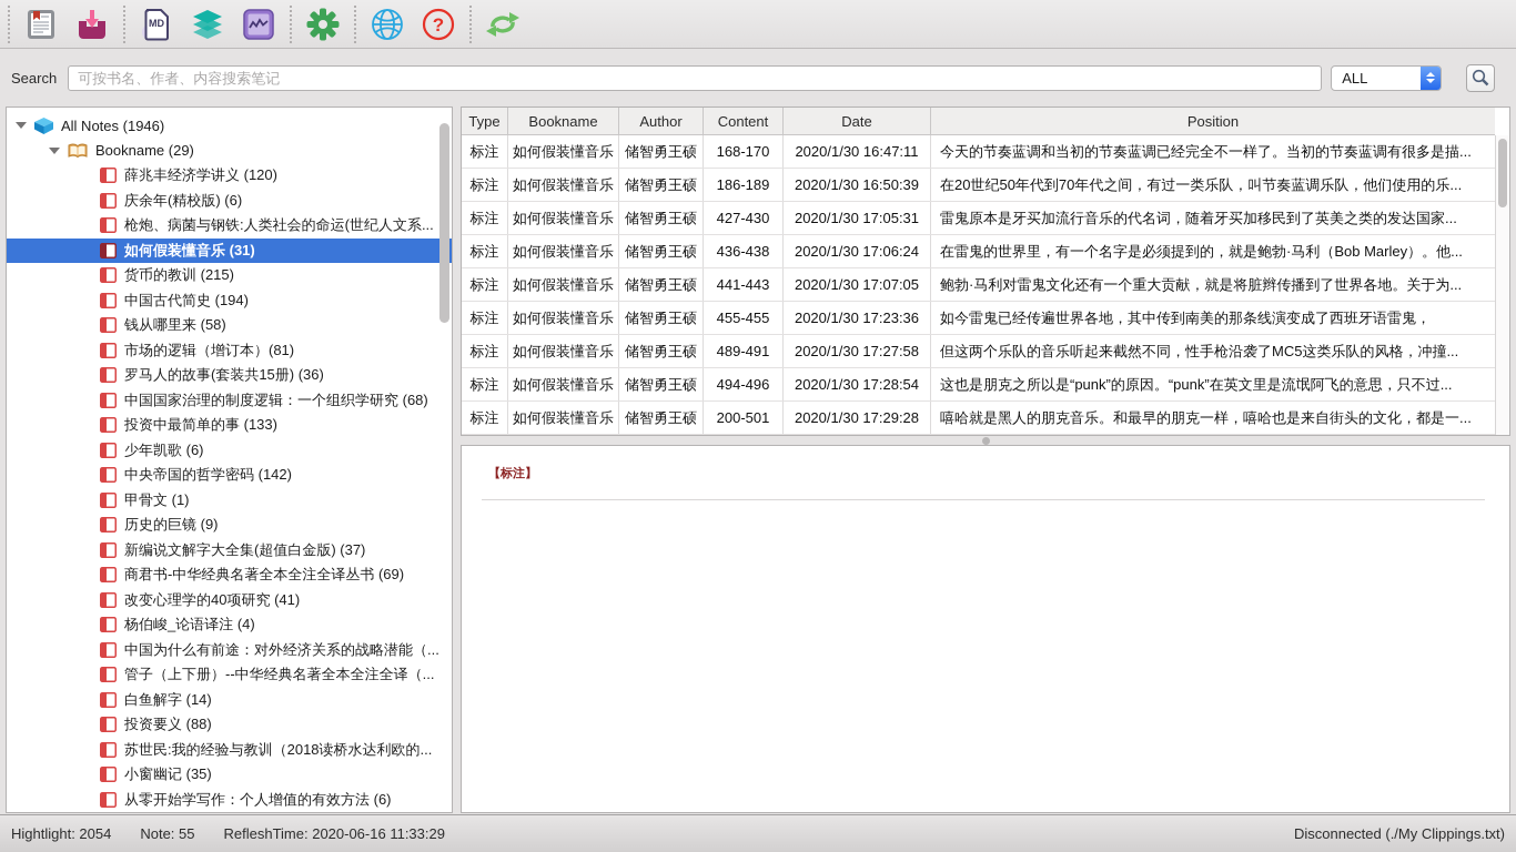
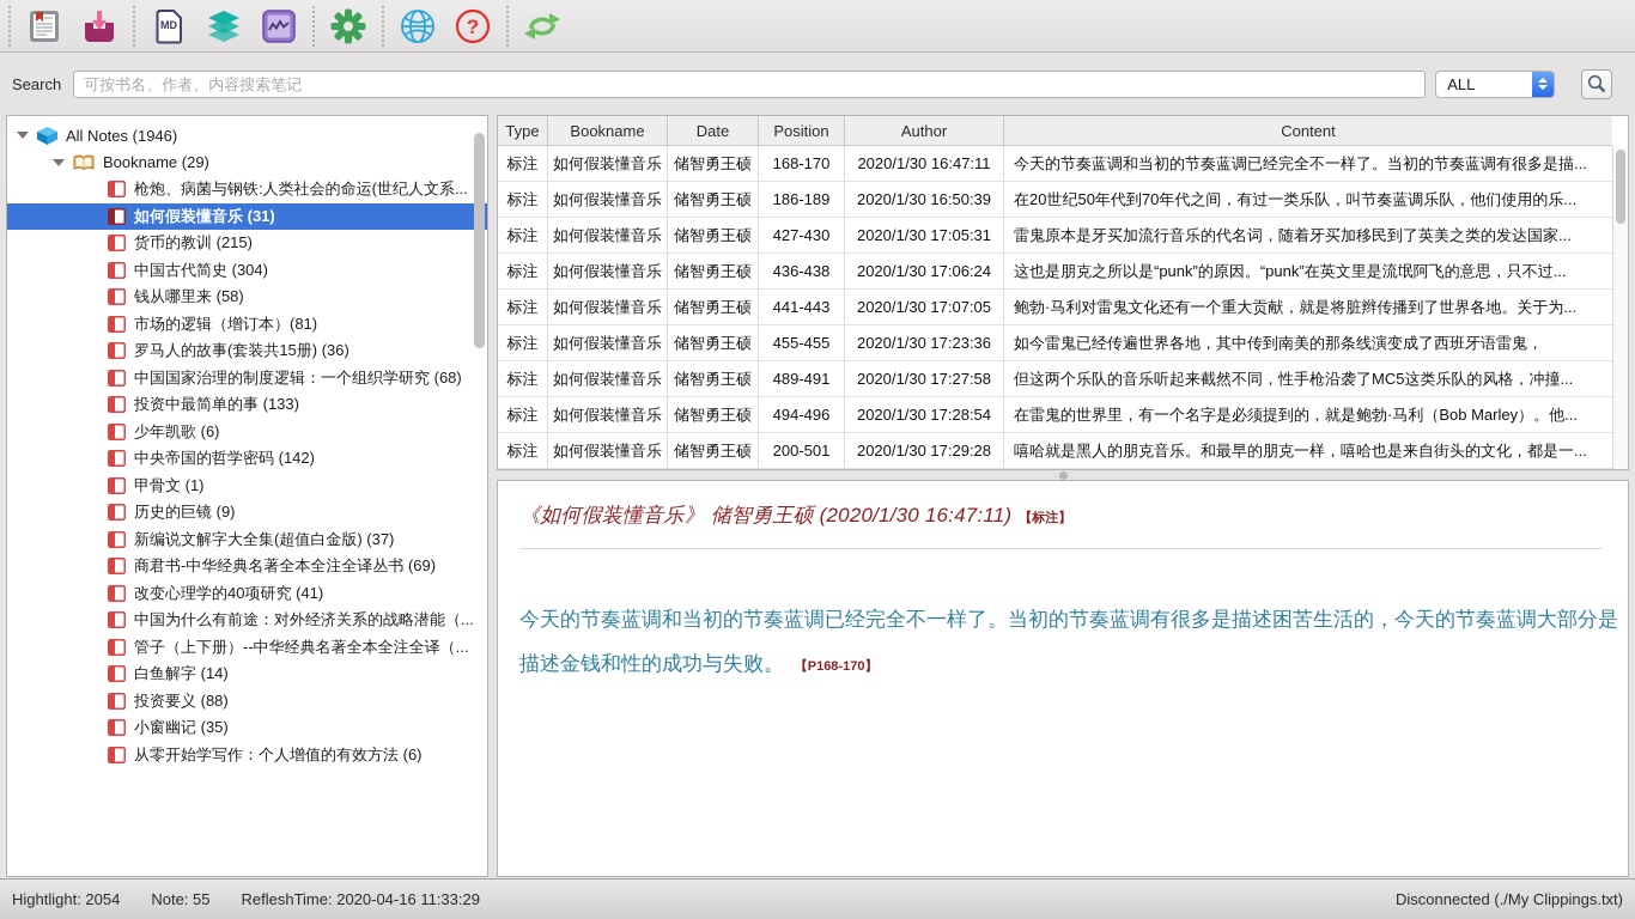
  MD
  ?
  Search
  可按书名、作者、内容搜索笔记
  ALL
  All Notes (1946)
  Bookname (29)
- 薛兆丰经济学讲义 (120)
- 庆余年(精校版) (6)
  枪炮、病菌与钢铁:人类社会的命运(世纪人文系...
  如何假装懂音乐 (31)
  货币的教训 (215)
- 中国古代简史 (194)
+ 中国古代简史 (304)
  钱从哪里来 (58)
  市场的逻辑（增订本）(81)
  罗马人的故事(套装共15册) (36)
  中国国家治理的制度逻辑：一个组织学研究 (68)
  投资中最简单的事 (133)
  少年凯歌 (6)
  中央帝国的哲学密码 (142)
  甲骨文 (1)
  历史的巨镜 (9)
  新编说文解字大全集(超值白金版) (37)
  商君书-中华经典名著全本全注全译丛书 (69)
  改变心理学的40项研究 (41)
- 杨伯峻_论语译注 (4)
  中国为什么有前途：对外经济关系的战略潜能（...
  管子（上下册）--中华经典名著全本全注全译（...
  白鱼解字 (14)
  投资要义 (88)
- 苏世民:我的经验与教训（2018读桥水达利欧的...
  小窗幽记 (35)
  从零开始学写作：个人增值的有效方法 (6)
  Type
  Bookname
- Author
+ Date
- Content
+ Position
- Date
+ Author
- Position
+ Content
  标注
  如何假装懂音乐
  储智勇王硕
  168-170
  2020/1/30 16:47:11
  今天的节奏蓝调和当初的节奏蓝调已经完全不一样了。当初的节奏蓝调有很多是描...
  标注
  如何假装懂音乐
  储智勇王硕
  186-189
  2020/1/30 16:50:39
  在20世纪50年代到70年代之间，有过一类乐队，叫节奏蓝调乐队，他们使用的乐...
  标注
  如何假装懂音乐
  储智勇王硕
  427-430
  2020/1/30 17:05:31
  雷鬼原本是牙买加流行音乐的代名词，随着牙买加移民到了英美之类的发达国家...
  标注
  如何假装懂音乐
  储智勇王硕
  436-438
  2020/1/30 17:06:24
- 在雷鬼的世界里，有一个名字是必须提到的，就是鲍勃·马利（Bob Marley）。他...
+ 这也是朋克之所以是“punk”的原因。“punk”在英文里是流氓阿飞的意思，只不过...
  标注
  如何假装懂音乐
  储智勇王硕
  441-443
  2020/1/30 17:07:05
  鲍勃·马利对雷鬼文化还有一个重大贡献，就是将脏辫传播到了世界各地。关于为...
  标注
  如何假装懂音乐
  储智勇王硕
  455-455
  2020/1/30 17:23:36
  如今雷鬼已经传遍世界各地，其中传到南美的那条线演变成了西班牙语雷鬼，
  标注
  如何假装懂音乐
  储智勇王硕
  489-491
  2020/1/30 17:27:58
  但这两个乐队的音乐听起来截然不同，性手枪沿袭了MC5这类乐队的风格，冲撞...
  标注
  如何假装懂音乐
  储智勇王硕
  494-496
  2020/1/30 17:28:54
- 这也是朋克之所以是“punk”的原因。“punk”在英文里是流氓阿飞的意思，只不过...
+ 在雷鬼的世界里，有一个名字是必须提到的，就是鲍勃·马利（Bob Marley）。他...
  标注
  如何假装懂音乐
  储智勇王硕
  200-501
  2020/1/30 17:29:28
  嘻哈就是黑人的朋克音乐。和最早的朋克一样，嘻哈也是来自街头的文化，都是一...
+ 《如何假装懂音乐》 储智勇王硕 (2020/1/30 16:47:11)
  【标注】
+ 今天的节奏蓝调和当初的节奏蓝调已经完全不一样了。当初的节奏蓝调有很多是描述困苦生活的，今天的节奏蓝调大部分是描述金钱和性的成功与失败。 【P168-170】
  Hightlight: 2054
  Note: 55
- RefleshTime: 2020-06-16 11:33:29
+ RefleshTime: 2020-04-16 11:33:29
  Disconnected (./My Clippings.txt)
